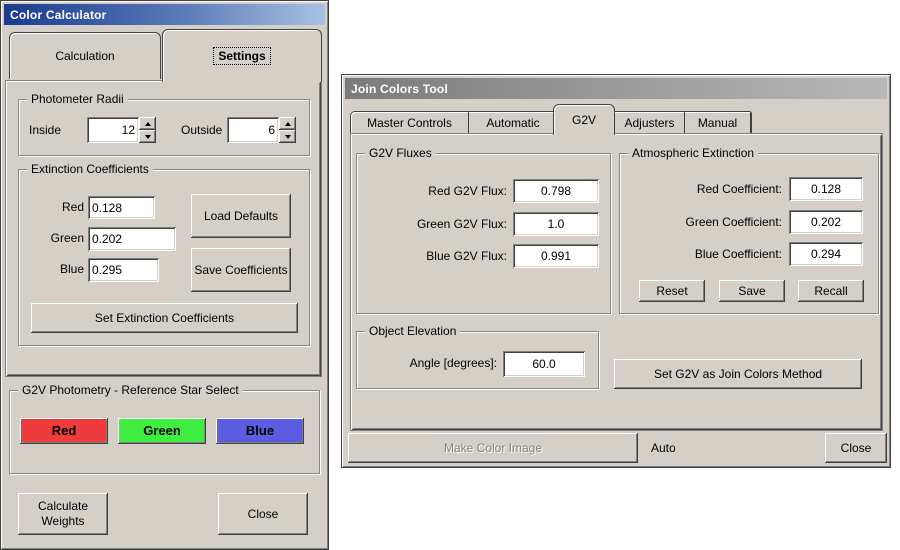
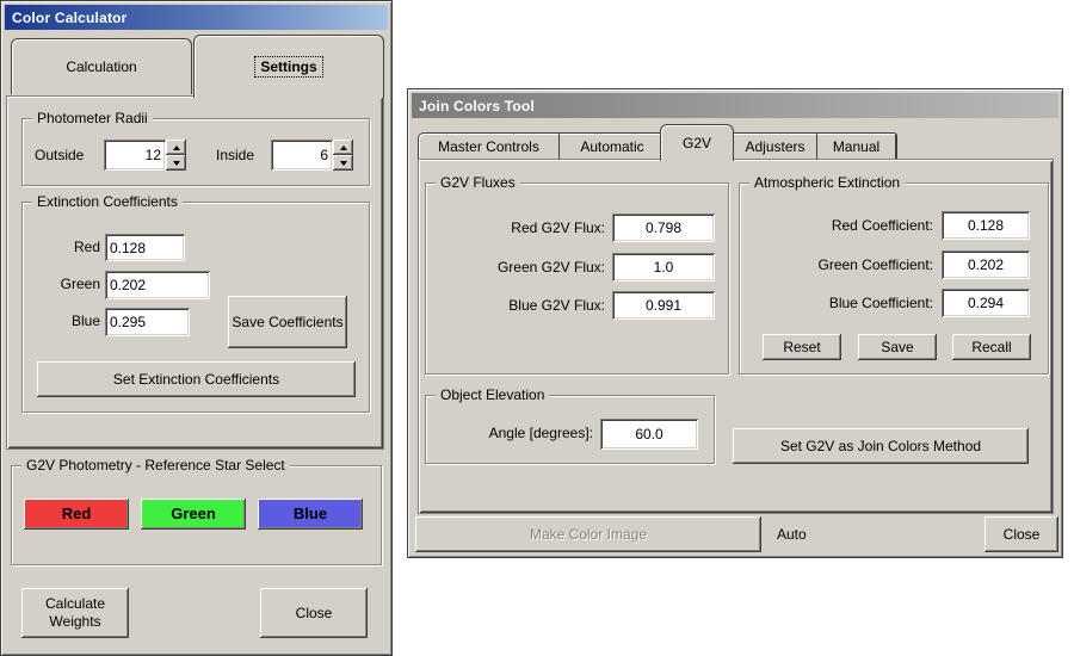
  Color Calculator
  Calculation
  Settings
  Photometer Radii
- Inside
+ Outside
  12
- Outside
+ Inside
  6
  Extinction Coefficients
  Red
  0.128
  Green
  0.202
  Blue
  0.295
- Load Defaults
  Save Coefficients
  Set Extinction Coefficients
  G2V Photometry - Reference Star Select
  Red
  Green
  Blue
  Calculate Weights
  Close
  Join Colors Tool
  Master Controls
  Automatic
  Adjusters
  Manual
  G2V
  G2V Fluxes
  Red G2V Flux:
  0.798
  Green G2V Flux:
  1.0
  Blue G2V Flux:
  0.991
  Atmospheric Extinction
  Red Coefficient:
  0.128
  Green Coefficient:
  0.202
  Blue Coefficient:
  0.294
  Reset
  Save
  Recall
  Object Elevation
  Angle [degrees]:
  60.0
  Set G2V as Join Colors Method
  Make Color Image
  Auto
  Close
